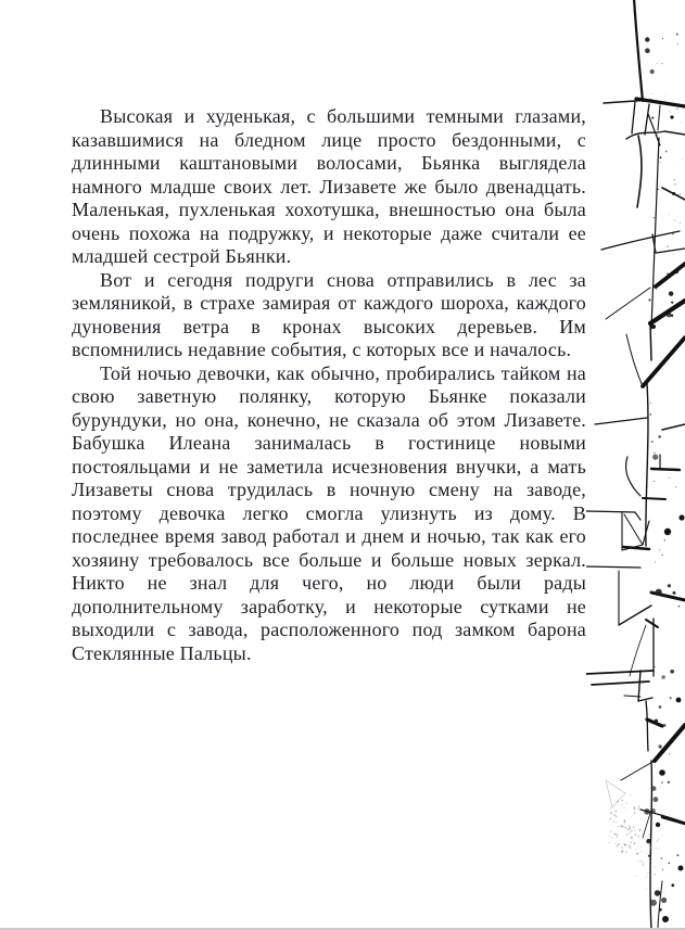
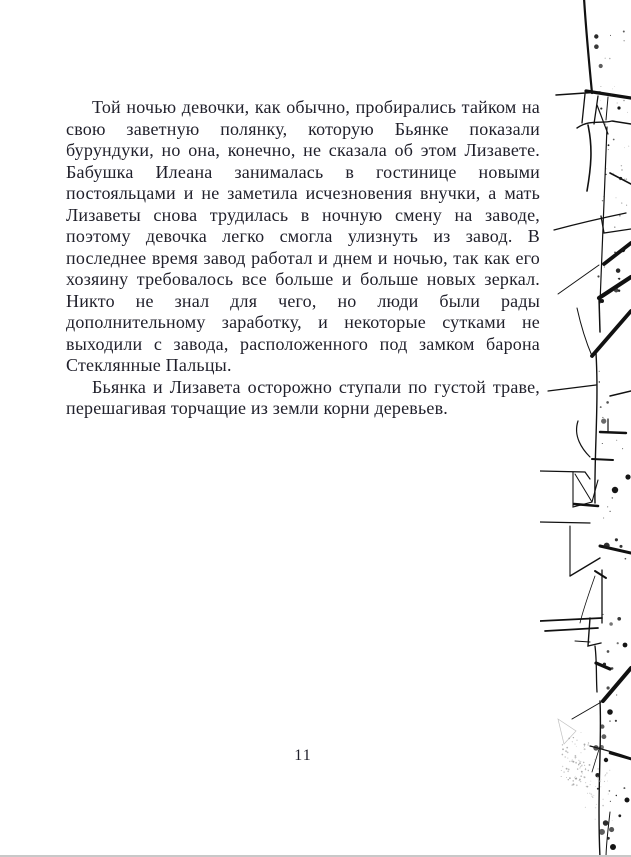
- Высокая и худенькая, с большими темными глазами, казавшимися на бледном лице просто бездонными, с длинными каштановыми волосами, Бьянка выглядела намного младше своих лет. Лизавете же было двенадцать. Маленькая, пухленькая хохотушка, внешностью она была очень похожа на подружку, и некоторые даже считали ее младшей сестрой Бьянки.
- Вот и сегодня подруги снова отправились в лес за земляникой, в страхе замирая от каждого шороха, каждого дуновения ветра в кронах высоких деревьев. Им вспомнились недавние события, с которых все и началось.
- Той ночью девочки, как обычно, пробирались тайком на свою заветную полянку, которую Бьянке показали бурундуки, но она, конечно, не сказала об этом Лизавете. Бабушка Илеана занималась в гостинице новыми постояльцами и не заметила исчезновения внучки, а мать Лизаветы снова трудилась в ночную смену на заводе, поэтому девочка легко смогла улизнуть из дому. В последнее время завод работал и днем и ночью, так как его хозяину требовалось все больше и больше новых зеркал. Никто не знал для чего, но люди были рады дополнительному заработку, и некоторые сутками не выходили с завода, расположенного под замком барона Стеклянные Пальцы.
+ Той ночью девочки, как обычно, пробирались тайком на свою заветную полянку, которую Бьянке показали бурундуки, но она, конечно, не сказала об этом Лизавете. Бабушка Илеана занималась в гостинице новыми постояльцами и не заметила исчезновения внучки, а мать Лизаветы снова трудилась в ночную смену на заводе, поэтому девочка легко смогла улизнуть из завод. В последнее время завод работал и днем и ночью, так как его хозяину требовалось все больше и больше новых зеркал. Никто не знал для чего, но люди были рады дополнительному заработку, и некоторые сутками не выходили с завода, расположенного под замком барона Стеклянные Пальцы.
+ Бьянка и Лизавета осторожно ступали по густой траве, перешагивая торчащие из земли корни деревьев.
+ 11
